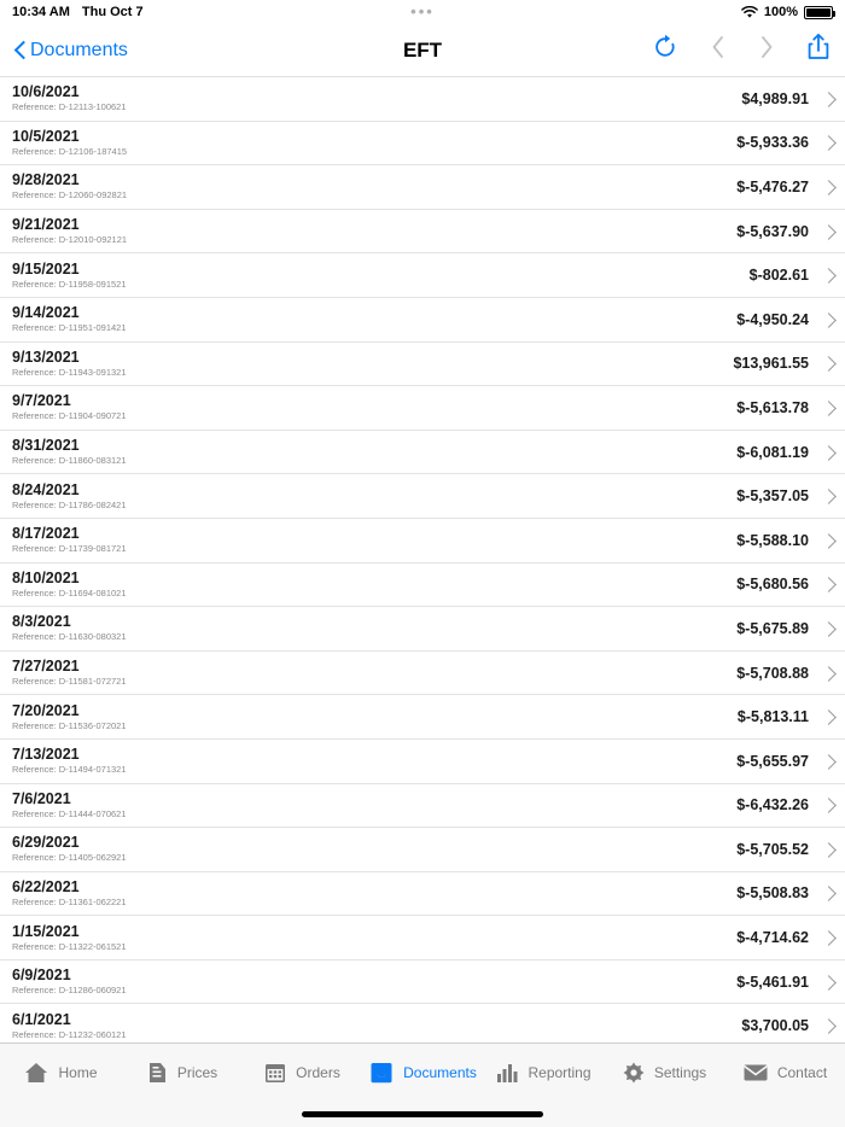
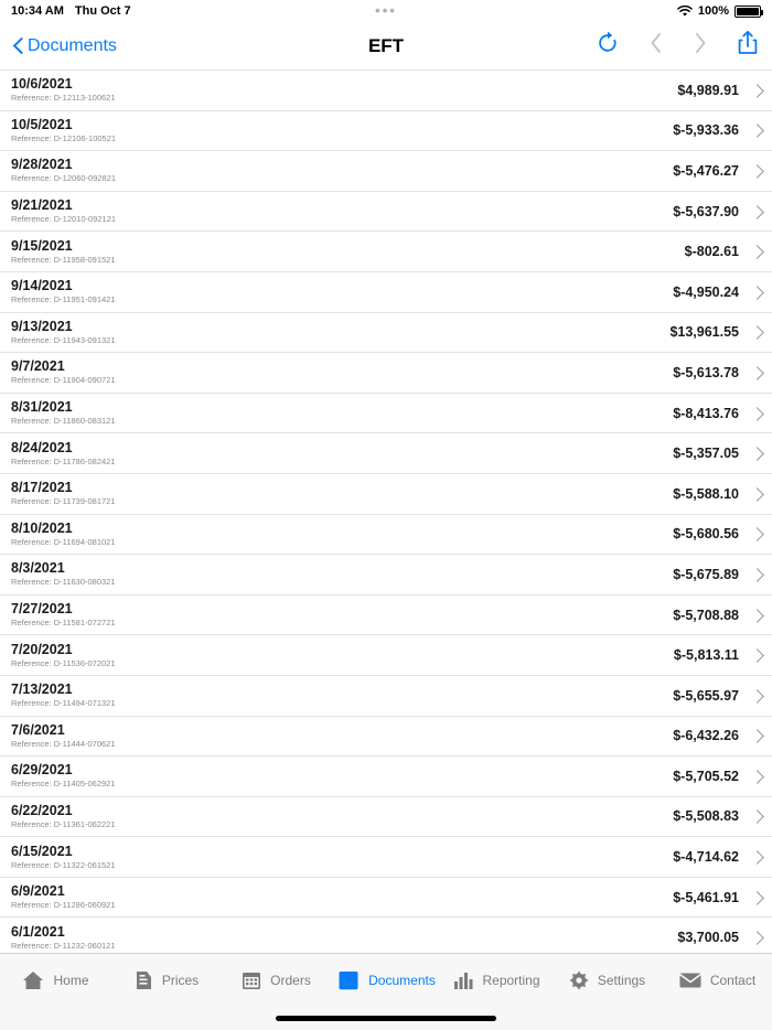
  10:34 AM
  Thu Oct 7
  •••
  100%
  Documents
  EFT
  10/6/2021
  Reference: D-12113-100621
  $4,989.91
  10/5/2021
- Reference: D-12106-187415
+ Reference: D-12106-100521
  $-5,933.36
  9/28/2021
  Reference: D-12060-092821
  $-5,476.27
  9/21/2021
  Reference: D-12010-092121
  $-5,637.90
  9/15/2021
  Reference: D-11958-091521
  $-802.61
  9/14/2021
  Reference: D-11951-091421
  $-4,950.24
  9/13/2021
  Reference: D-11943-091321
  $13,961.55
  9/7/2021
  Reference: D-11904-090721
  $-5,613.78
  8/31/2021
  Reference: D-11860-083121
- $-6,081.19
+ $-8,413.76
  8/24/2021
  Reference: D-11786-082421
  $-5,357.05
  8/17/2021
  Reference: D-11739-081721
  $-5,588.10
  8/10/2021
  Reference: D-11694-081021
  $-5,680.56
  8/3/2021
  Reference: D-11630-080321
  $-5,675.89
  7/27/2021
  Reference: D-11581-072721
  $-5,708.88
  7/20/2021
  Reference: D-11536-072021
  $-5,813.11
  7/13/2021
  Reference: D-11494-071321
  $-5,655.97
  7/6/2021
  Reference: D-11444-070621
  $-6,432.26
  6/29/2021
  Reference: D-11405-062921
  $-5,705.52
  6/22/2021
  Reference: D-11361-062221
  $-5,508.83
- 1/15/2021
+ 6/15/2021
  Reference: D-11322-061521
  $-4,714.62
  6/9/2021
  Reference: D-11286-060921
  $-5,461.91
  6/1/2021
  Reference: D-11232-060121
  $3,700.05
  Home
  Prices
  Orders
  Documents
  Reporting
  Settings
  Contact
